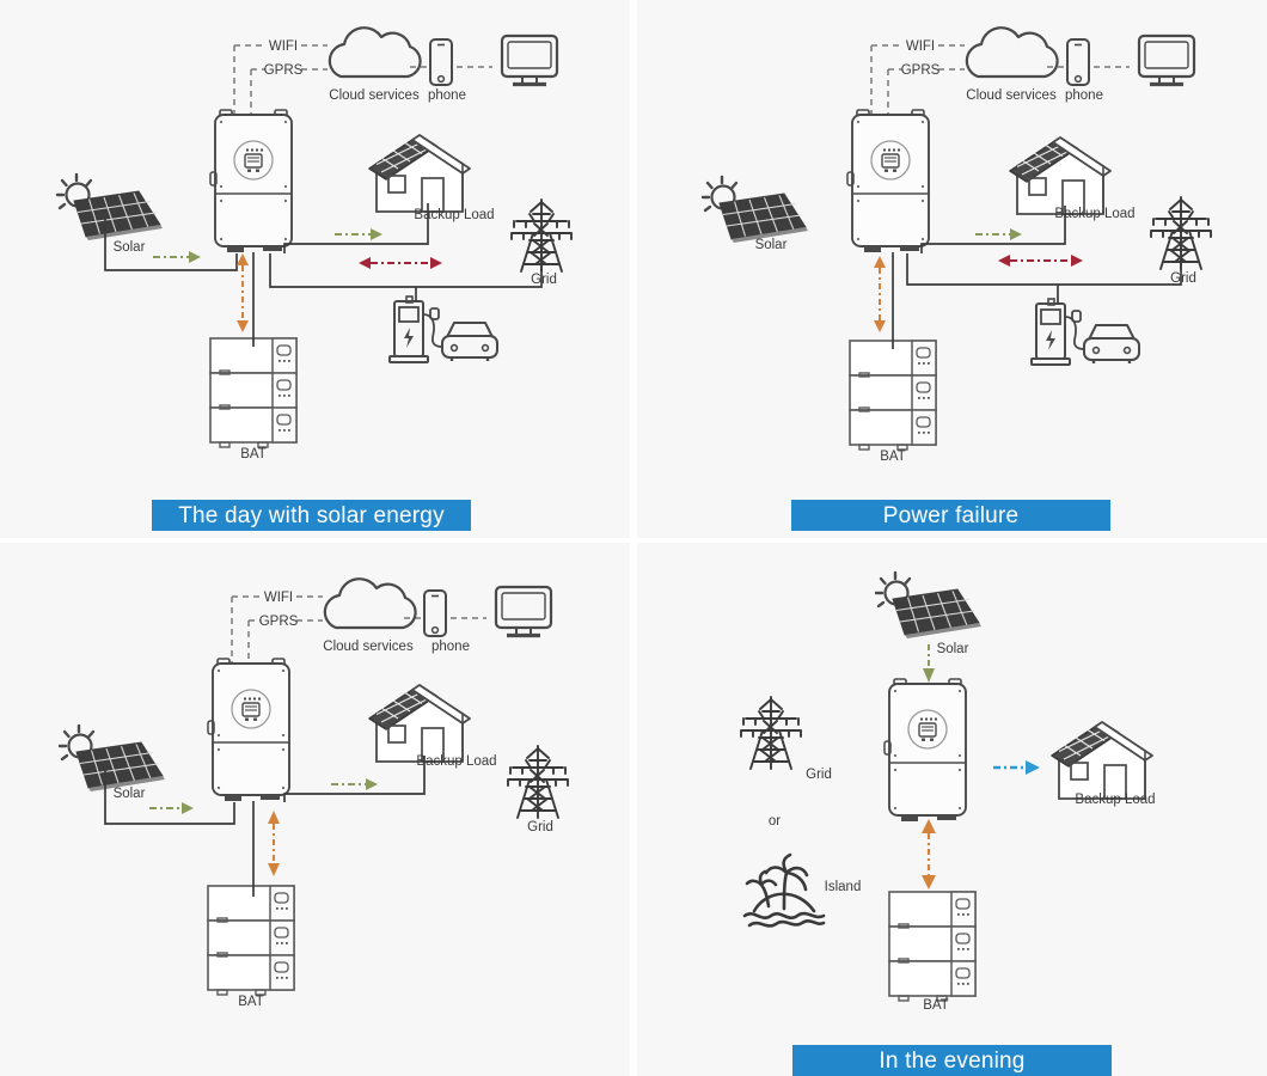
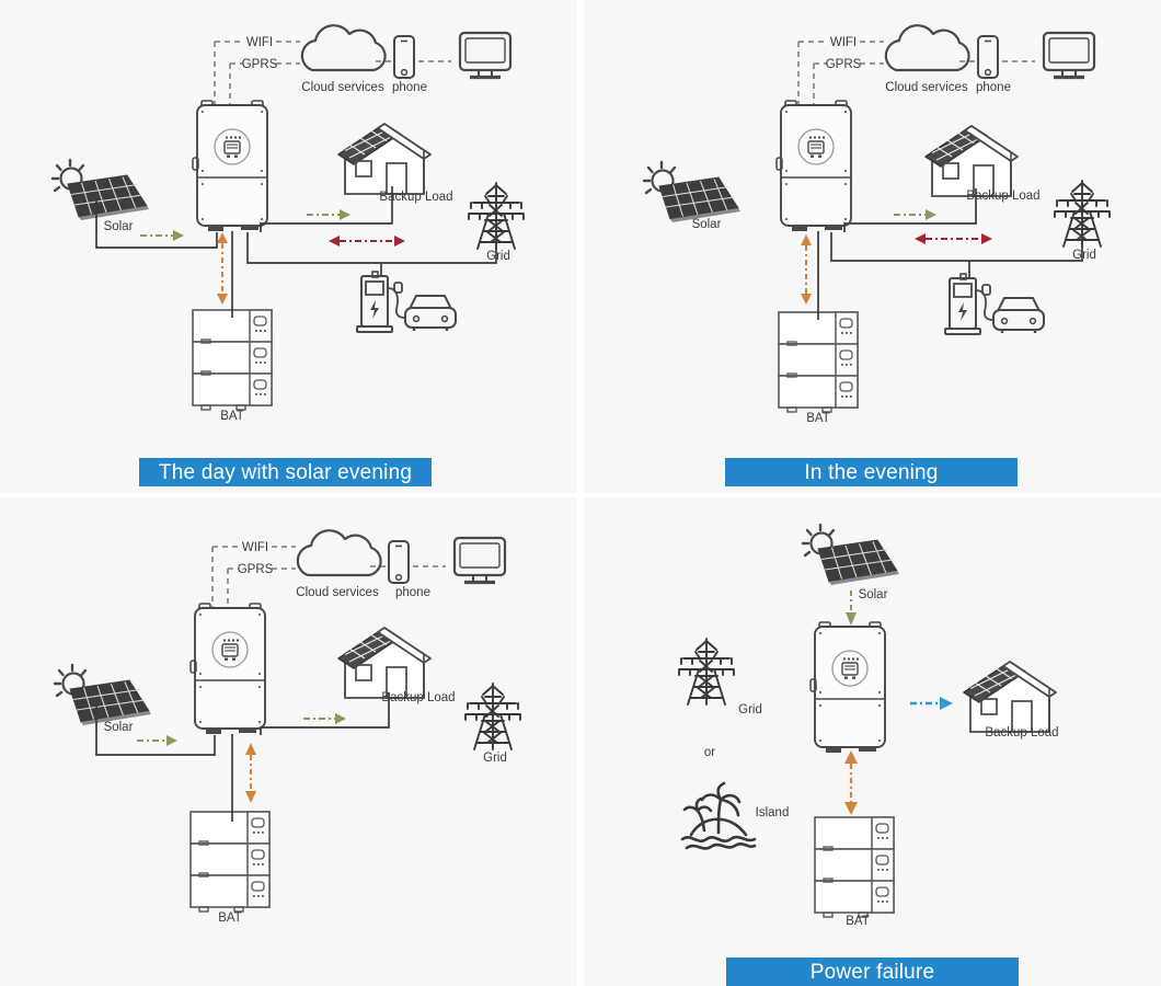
  WIFI
  GPRS
  Cloud services
  phone
  Solar
  Bckup Load
  Grid
  BAT
- The day with solar energy
+ The day with solar evening
  WIFI
  GPRS
  Cloud services
  phone
  Solar
  Backup Load
  Grid
  BAT
- Power failure
+ In the evening
  WIFI
  GPRS
  Cloud services
  phone
  Solar
  Backup Load
  Grid
  BAT
  Solar
  Grid
  or
  Island
  Backup Load
  BAT
- In the evening
+ Power failure
